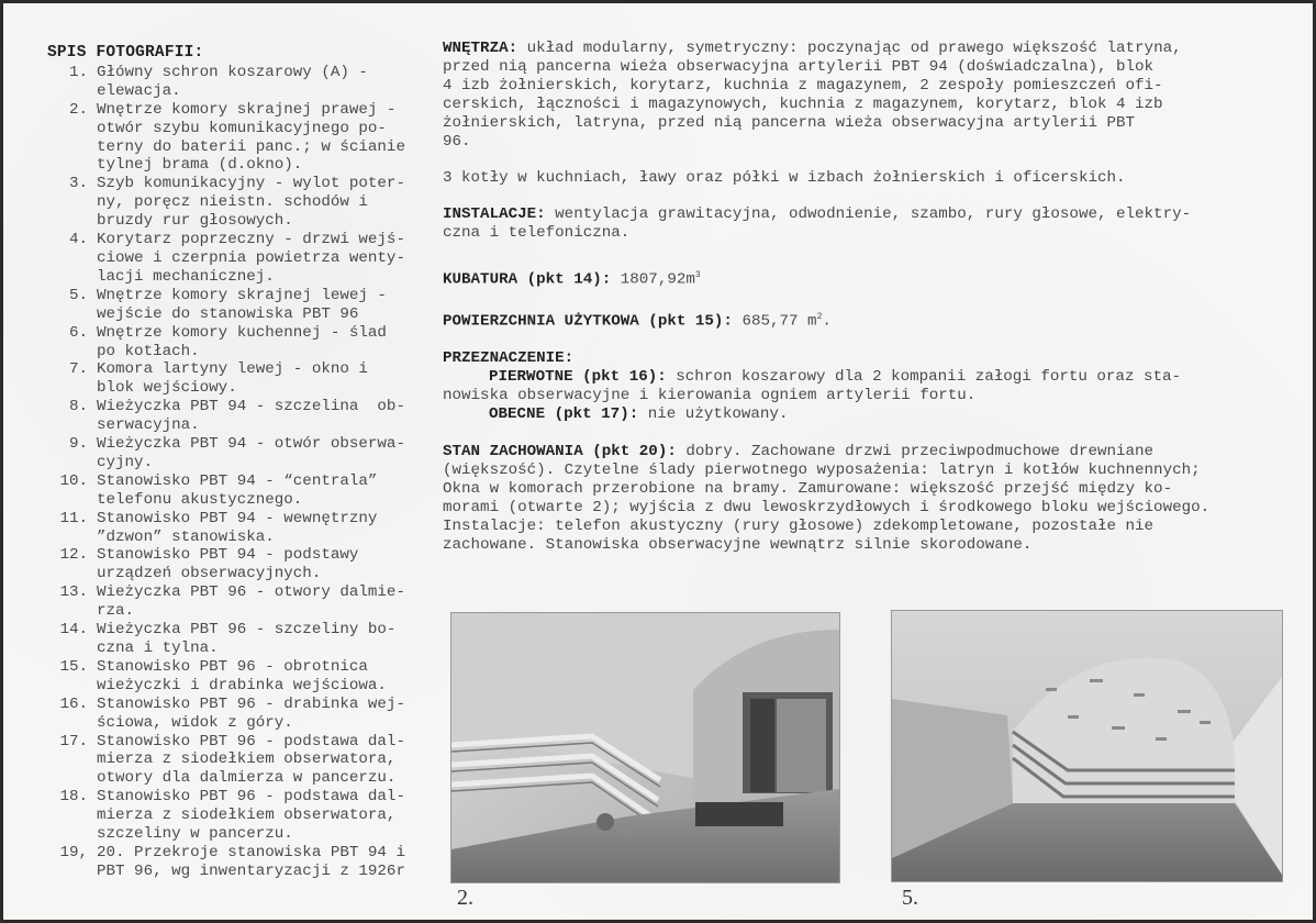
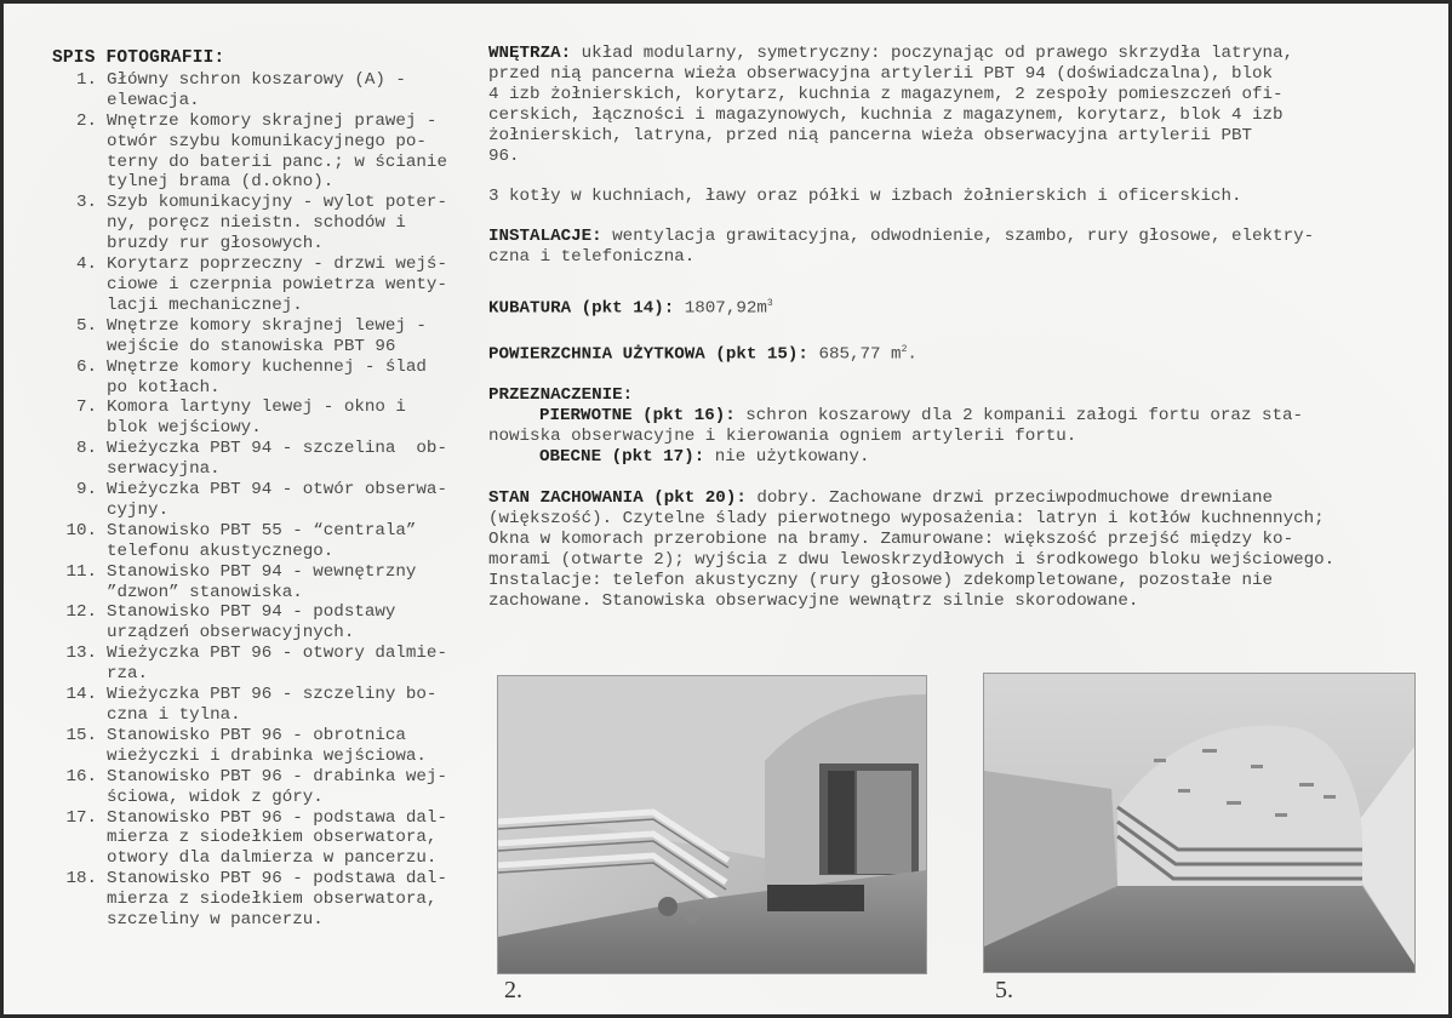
  SPIS FOTOGRAFII:
  1.
  Główny schron koszarowy (A) -
  elewacja.
  2.
  Wnętrze komory skrajnej prawej -
  otwór szybu komunikacyjnego po-
  terny do baterii panc.; w ścianie
  tylnej brama (d.okno).
  3.
  Szyb komunikacyjny - wylot poter-
  ny, poręcz nieistn. schodów i
  bruzdy rur głosowych.
  4.
  Korytarz poprzeczny - drzwi wejś-
  ciowe i czerpnia powietrza wenty-
  lacji mechanicznej.
  5.
  Wnętrze komory skrajnej lewej -
  wejście do stanowiska PBT 96
  6.
  Wnętrze komory kuchennej - ślad
  po kotłach.
  7.
  Komora lartyny lewej - okno i
  blok wejściowy.
  8.
  Wieżyczka PBT 94 - szczelina ob-
  serwacyjna.
  9.
  Wieżyczka PBT 94 - otwór obserwa-
  cyjny.
  10.
- Stanowisko PBT 94 - “centrala”
+ Stanowisko PBT 55 - “centrala”
  telefonu akustycznego.
  11.
  Stanowisko PBT 94 - wewnętrzny
  ”dzwon” stanowiska.
  12.
  Stanowisko PBT 94 - podstawy
  urządzeń obserwacyjnych.
  13.
  Wieżyczka PBT 96 - otwory dalmie-
  rza.
  14.
  Wieżyczka PBT 96 - szczeliny bo-
  czna i tylna.
  15.
  Stanowisko PBT 96 - obrotnica
  wieżyczki i drabinka wejściowa.
  16.
  Stanowisko PBT 96 - drabinka wej-
  ściowa, widok z góry.
  17.
  Stanowisko PBT 96 - podstawa dal-
  mierza z siodełkiem obserwatora,
  otwory dla dalmierza w pancerzu.
  18.
  Stanowisko PBT 96 - podstawa dal-
  mierza z siodełkiem obserwatora,
  szczeliny w pancerzu.
- 19,
- 20. Przekroje stanowiska PBT 94 i
- PBT 96, wg inwentaryzacji z 1926r
- WNĘTRZA: układ modularny, symetryczny: poczynając od prawego większość latryna,
+ WNĘTRZA: układ modularny, symetryczny: poczynając od prawego skrzydła latryna,
  przed nią pancerna wieża obserwacyjna artylerii PBT 94 (doświadczalna), blok
  4 izb żołnierskich, korytarz, kuchnia z magazynem, 2 zespoły pomieszczeń ofi-
  cerskich, łączności i magazynowych, kuchnia z magazynem, korytarz, blok 4 izb
  żołnierskich, latryna, przed nią pancerna wieża obserwacyjna artylerii PBT
  96.
  3 kotły w kuchniach, ławy oraz półki w izbach żołnierskich i oficerskich.
  INSTALACJE: wentylacja grawitacyjna, odwodnienie, szambo, rury głosowe, elektry-
  czna i telefoniczna.
  KUBATURA (pkt 14): 1807,92m3
  POWIERZCHNIA UŻYTKOWA (pkt 15): 685,77 m2.
  PRZEZNACZENIE:
  PIERWOTNE (pkt 16): schron koszarowy dla 2 kompanii załogi fortu oraz sta-
  nowiska obserwacyjne i kierowania ogniem artylerii fortu.
  OBECNE (pkt 17): nie użytkowany.
  STAN ZACHOWANIA (pkt 20): dobry. Zachowane drzwi przeciwpodmuchowe drewniane
  (większość). Czytelne ślady pierwotnego wyposażenia: latryn i kotłów kuchnennych;
  Okna w komorach przerobione na bramy. Zamurowane: większość przejść między ko-
  morami (otwarte 2); wyjścia z dwu lewoskrzydłowych i środkowego bloku wejściowego.
  Instalacje: telefon akustyczny (rury głosowe) zdekompletowane, pozostałe nie
  zachowane. Stanowiska obserwacyjne wewnątrz silnie skorodowane.
  2.
  5.
